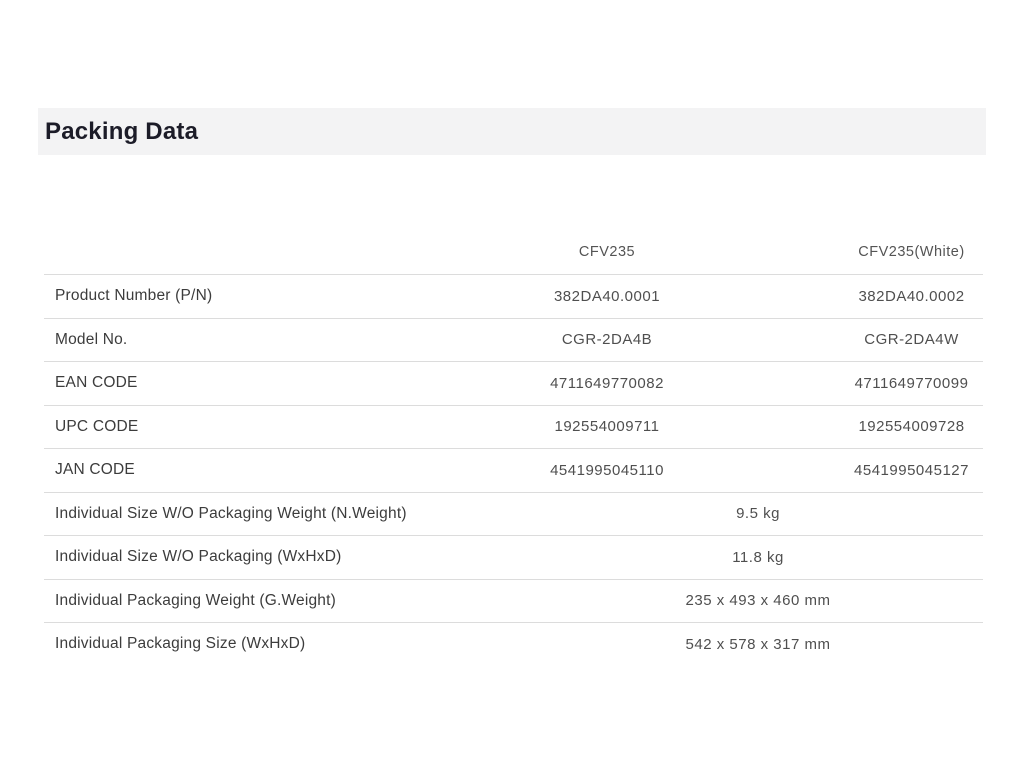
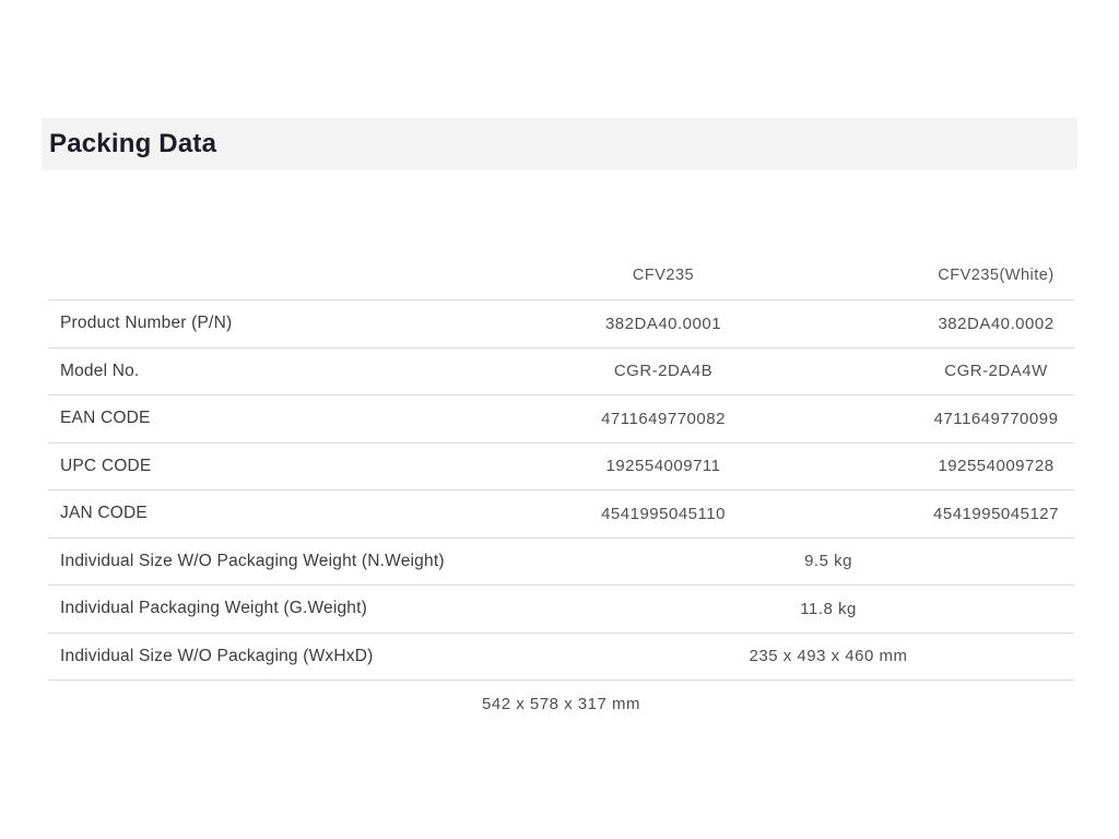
  Packing Data
  CFV235
  CFV235(White)
  Product Number (P/N)
  382DA40.0001
  382DA40.0002
  Model No.
  CGR-2DA4B
  CGR-2DA4W
  EAN CODE
  4711649770082
  4711649770099
  UPC CODE
  192554009711
  192554009728
  JAN CODE
  4541995045110
  4541995045127
  Individual Size W/O Packaging Weight (N.Weight)
  9.5 kg
- Individual Size W/O Packaging (WxHxD)
+ Individual Packaging Weight (G.Weight)
  11.8 kg
- Individual Packaging Weight (G.Weight)
+ Individual Size W/O Packaging (WxHxD)
  235 x 493 x 460 mm
- Individual Packaging Size (WxHxD)
  542 x 578 x 317 mm
